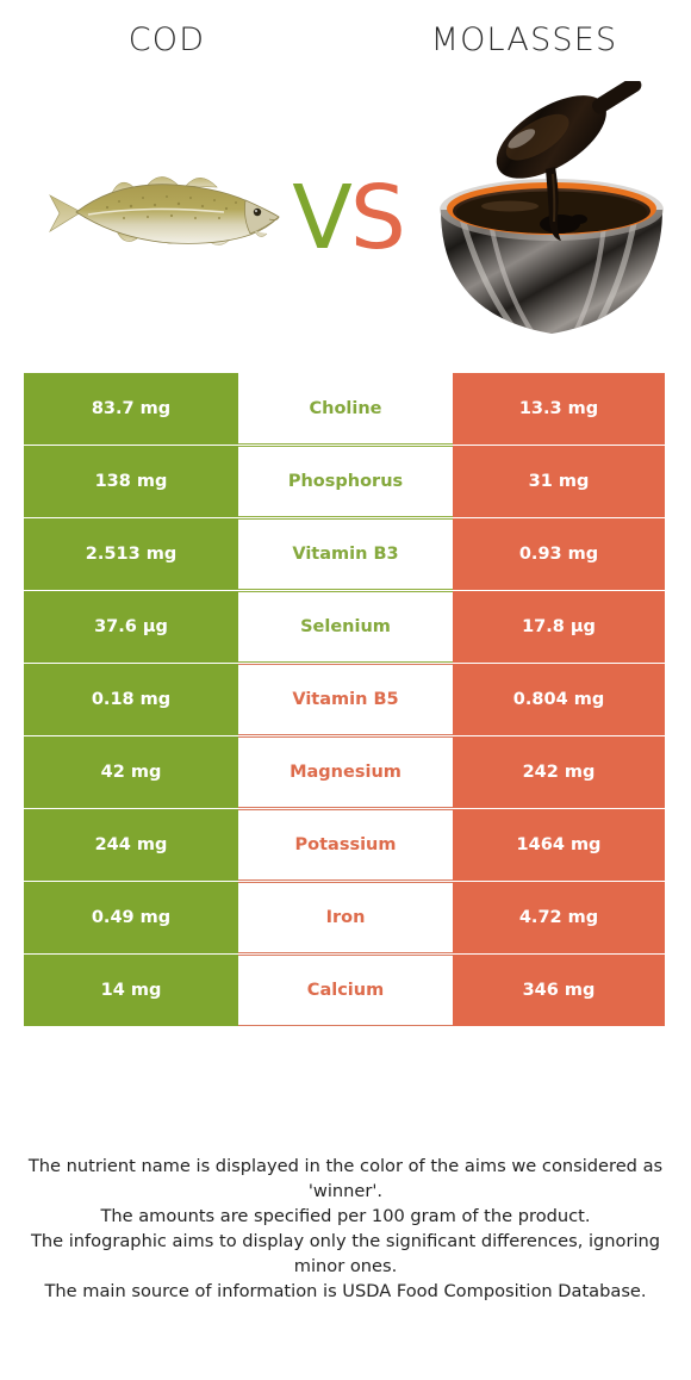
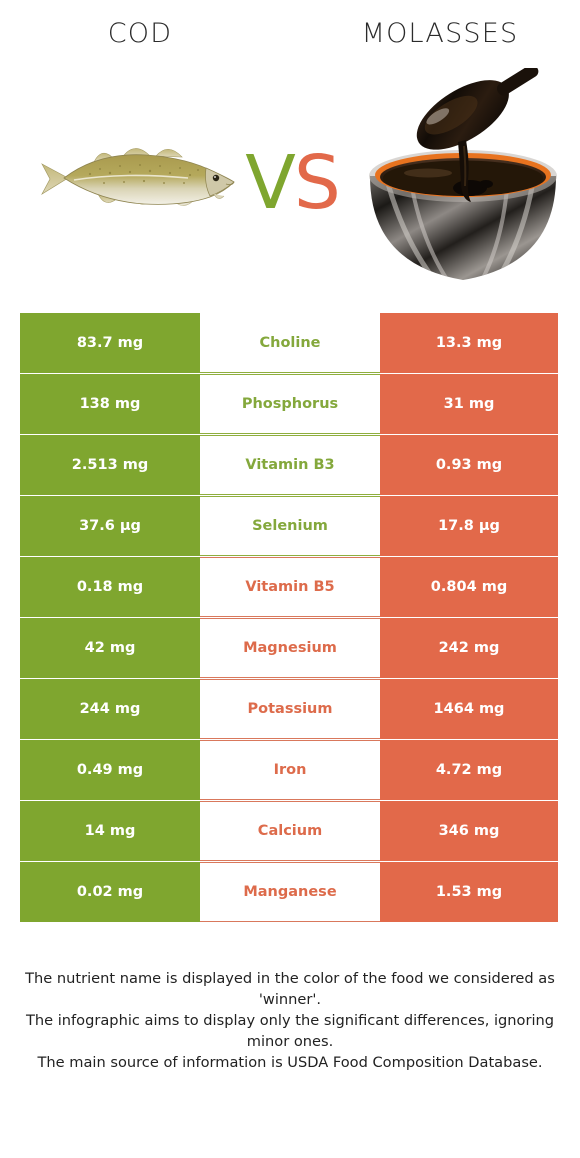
  COD
  MOLASSES
  VS
  83.7 mg
  Choline
  13.3 mg
  138 mg
  Phosphorus
  31 mg
  2.513 mg
  Vitamin B3
  0.93 mg
  37.6 µg
  Selenium
  17.8 µg
  0.18 mg
  Vitamin B5
  0.804 mg
  42 mg
  Magnesium
  242 mg
  244 mg
  Potassium
  1464 mg
  0.49 mg
  Iron
  4.72 mg
  14 mg
  Calcium
  346 mg
+ 0.02 mg
+ Manganese
+ 1.53 mg
- The nutrient name is displayed in the color of the aims we considered as
+ The nutrient name is displayed in the color of the food we considered as
  'winner'.
- The amounts are specified per 100 gram of the product.
  The infographic aims to display only the significant differences, ignoring
  minor ones.
  The main source of information is USDA Food Composition Database.
